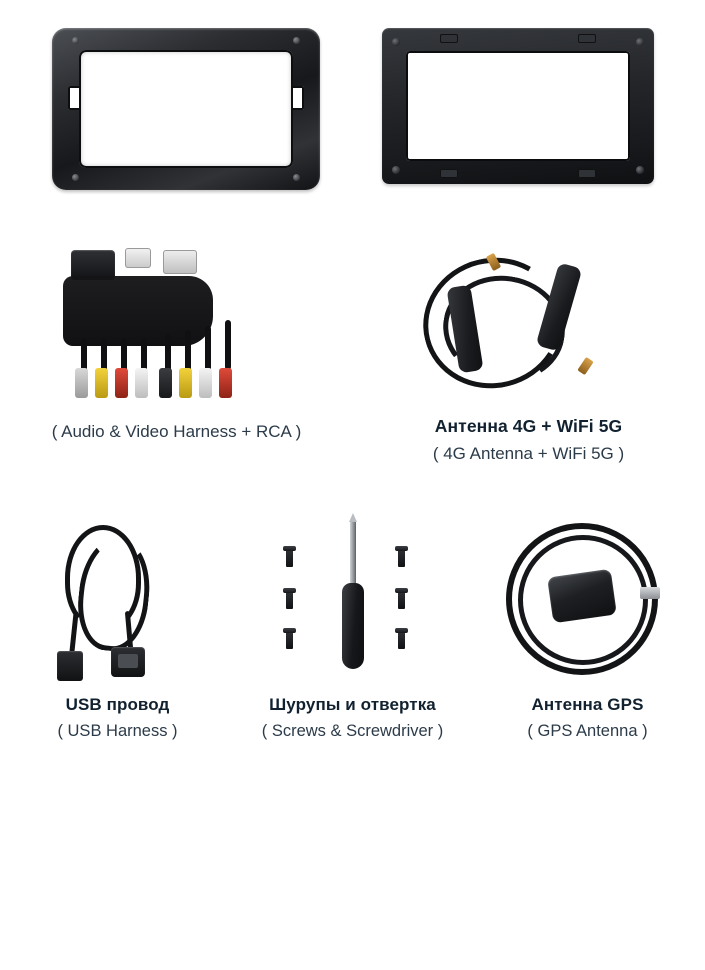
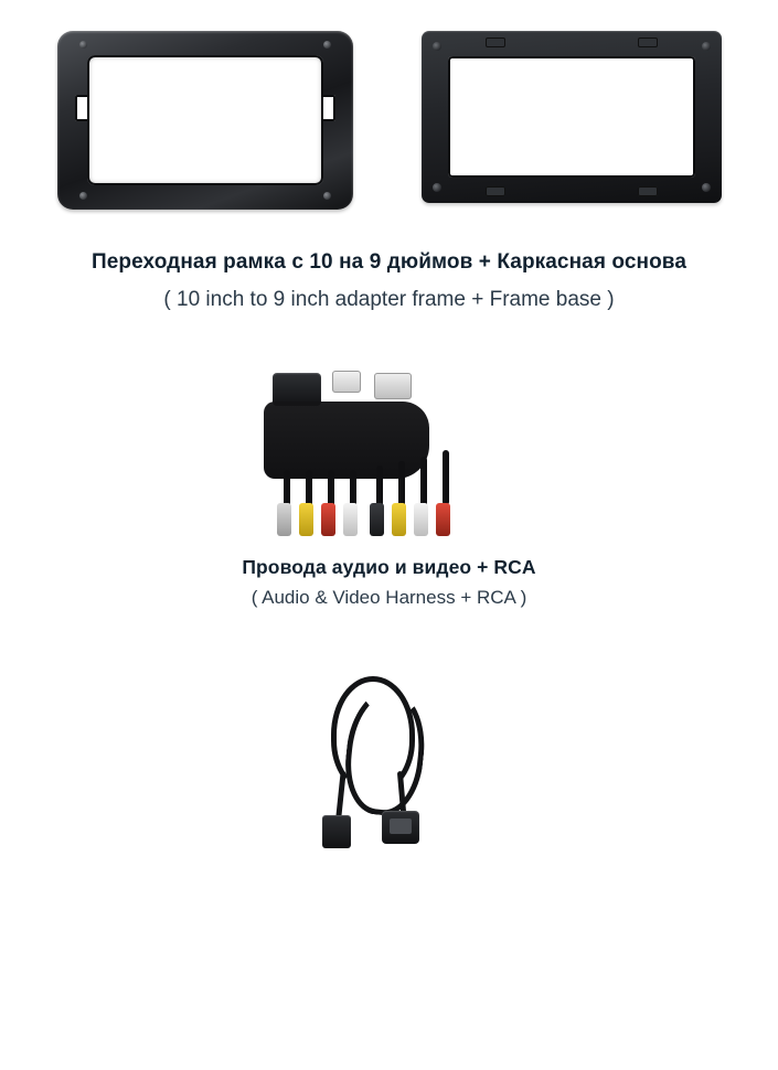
+ Переходная рамка с 10 на 9 дюймов + Каркасная основа
+ ( 10 inch to 9 inch adapter frame + Frame base )
+ Провода аудио и видео + RCA
  ( Audio & Video Harness + RCA )
- Антенна 4G + WiFi 5G
- ( 4G Antenna + WiFi 5G )
- USB провод
- ( USB Harness )
- Шурупы и отвертка
- ( Screws & Screwdriver )
- Антенна GPS
- ( GPS Antenna )
